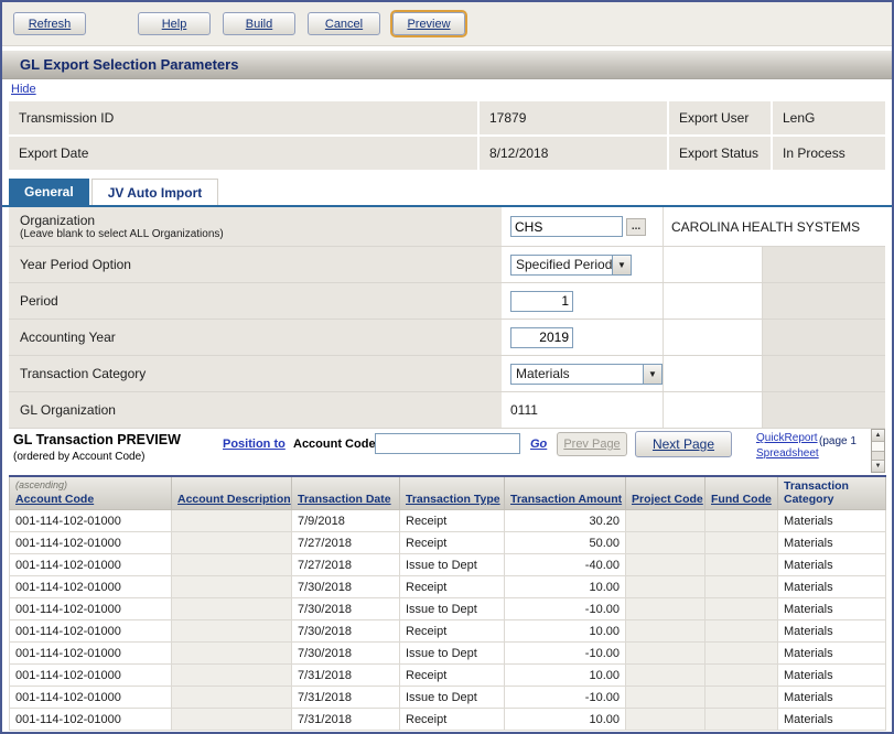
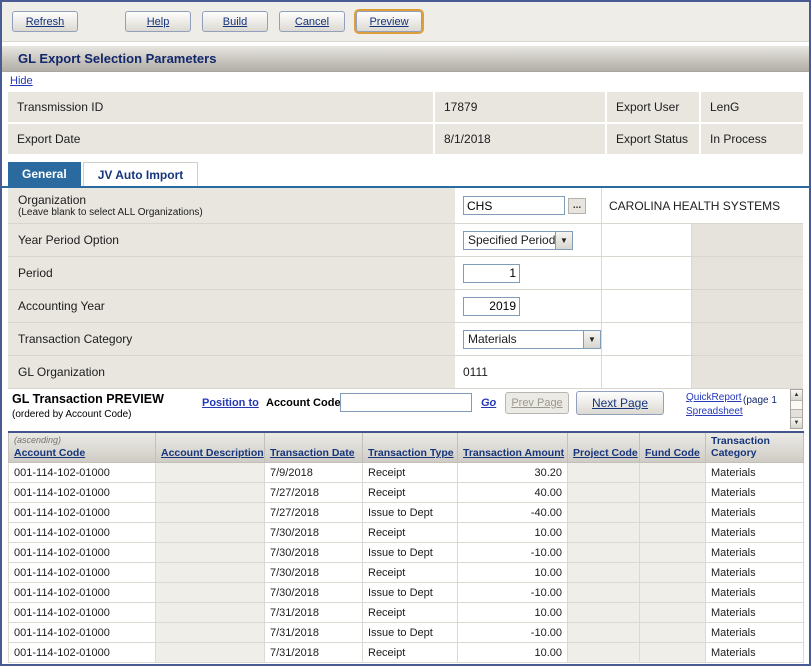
  Refresh
  Help
  Build
  Cancel
  Preview
  GL Export Selection Parameters
  Hide
  Transmission ID
  17879
  Export User
  LenG
  Export Date
- 8/12/2018
+ 8/1/2018
  Export Status
  In Process
  General
  JV Auto Import
  Organization
  (Leave blank to select ALL Organizations)
  CHS
  ...
  CAROLINA HEALTH SYSTEMS
  Year Period Option
  Specified Period
  ▼
  Period
  1
  Accounting Year
  2019
  Transaction Category
  Materials
  ▼
  GL Organization
  0111
  GL Transaction PREVIEW
  (ordered by Account Code)
  Position to
  Account Code
  Go
  Prev Page
  Next Page
  QuickReport
  Spreadsheet
  (page 1
  (ascending) Account Code	Account Description	Transaction Date	Transaction Type	Transaction Amount	Project Code	Fund Code	Transaction Category
  001-114-102-01000		7/9/2018	Receipt	30.20			Materials
- 001-114-102-01000		7/27/2018	Receipt	50.00			Materials
+ 001-114-102-01000		7/27/2018	Receipt	40.00			Materials
  001-114-102-01000		7/27/2018	Issue to Dept	-40.00			Materials
  001-114-102-01000		7/30/2018	Receipt	10.00			Materials
  001-114-102-01000		7/30/2018	Issue to Dept	-10.00			Materials
  001-114-102-01000		7/30/2018	Receipt	10.00			Materials
  001-114-102-01000		7/30/2018	Issue to Dept	-10.00			Materials
  001-114-102-01000		7/31/2018	Receipt	10.00			Materials
  001-114-102-01000		7/31/2018	Issue to Dept	-10.00			Materials
  001-114-102-01000		7/31/2018	Receipt	10.00			Materials
